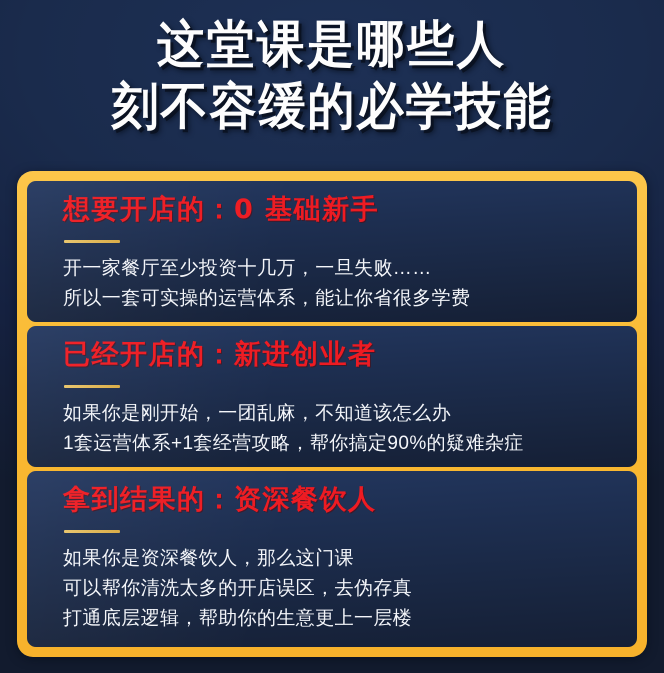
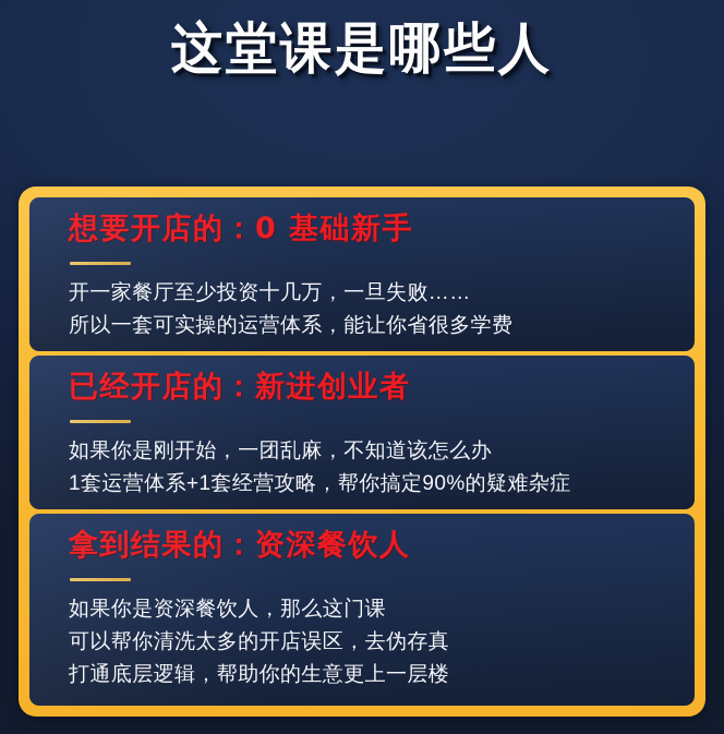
  这堂课是哪些人
- 刻不容缓的必学技能
